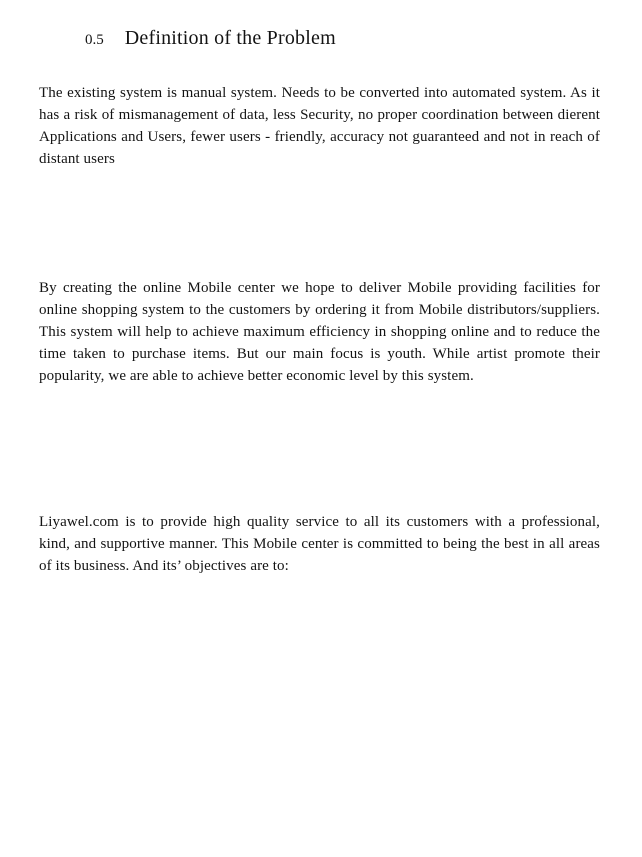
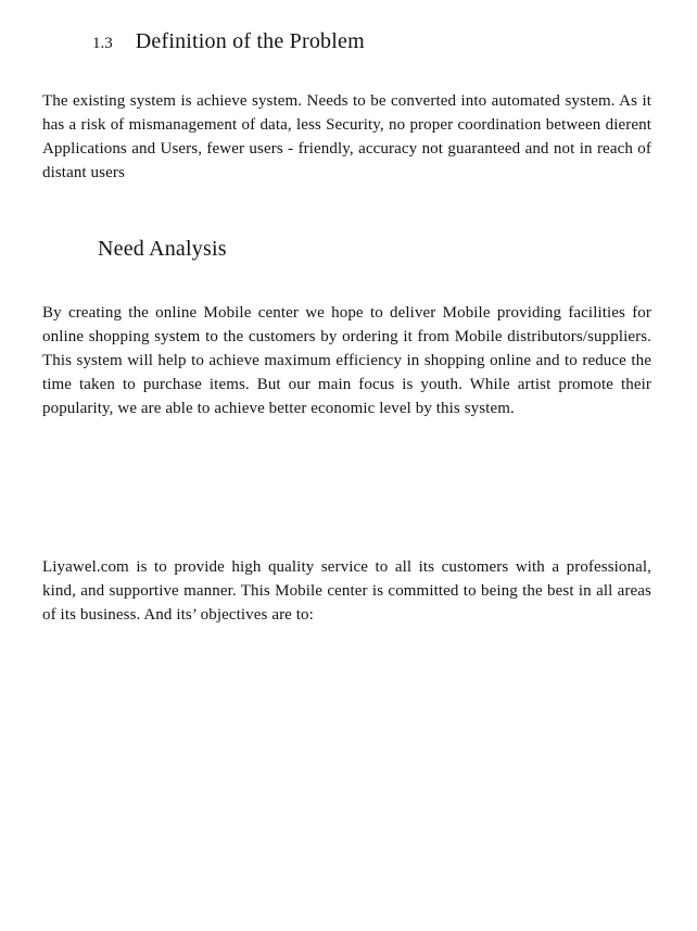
- 0.5 Definition of the Problem
+ 1.3 Definition of the Problem
- The existing system is manual system. Needs to be converted into automated system. As it has a risk of mismanagement of data, less Security, no proper coordination between dierent Applications and Users, fewer users - friendly, accuracy not guaranteed and not in reach of distant users
+ The existing system is achieve system. Needs to be converted into automated system. As it has a risk of mismanagement of data, less Security, no proper coordination between dierent Applications and Users, fewer users - friendly, accuracy not guaranteed and not in reach of distant users
+ Need Analysis
  By creating the online Mobile center we hope to deliver Mobile providing facilities for online shopping system to the customers by ordering it from Mobile distributors/suppliers. This system will help to achieve maximum efficiency in shopping online and to reduce the time taken to purchase items. But our main focus is youth. While artist promote their popularity, we are able to achieve better economic level by this system.
  Liyawel.com is to provide high quality service to all its customers with a professional, kind, and supportive manner. This Mobile center is committed to being the best in all areas of its business. And its’ objectives are to:
